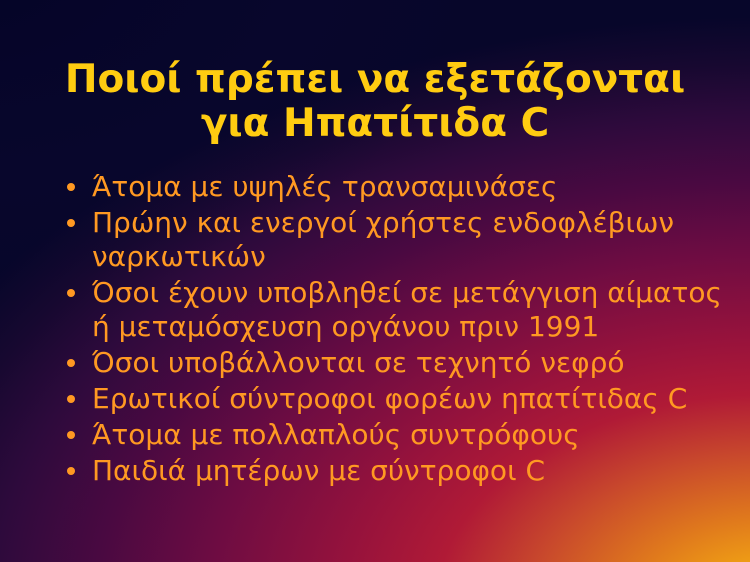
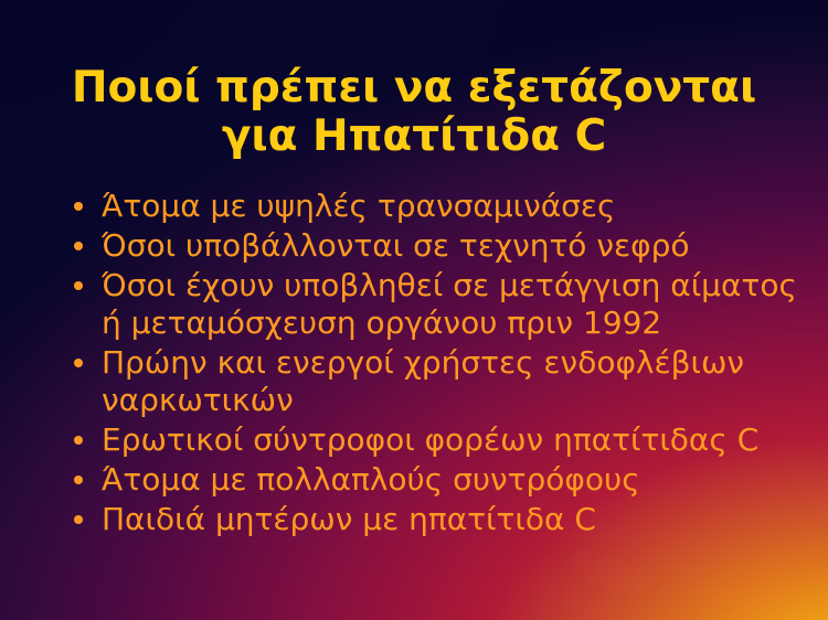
  Ποιοί πρέπει να εξετάζονται
  για Ηπατίτιδα C
  Άτομα με υψηλές τρανσαμινάσες
- Πρώην και ενεργοί χρήστες ενδοφλέβιων ναρκωτικών
+ Όσοι υποβάλλονται σε τεχνητό νεφρό
- Όσοι έχουν υποβληθεί σε μετάγγιση αίματος ή μεταμόσχευση οργάνου πριν 1991
+ Όσοι έχουν υποβληθεί σε μετάγγιση αίματος ή μεταμόσχευση οργάνου πριν 1992
- Όσοι υποβάλλονται σε τεχνητό νεφρό
+ Πρώην και ενεργοί χρήστες ενδοφλέβιων ναρκωτικών
  Ερωτικοί σύντροφοι φορέων ηπατίτιδας C
  Άτομα με πολλαπλούς συντρόφους
- Παιδιά μητέρων με σύντροφοι C
+ Παιδιά μητέρων με ηπατίτιδα C
